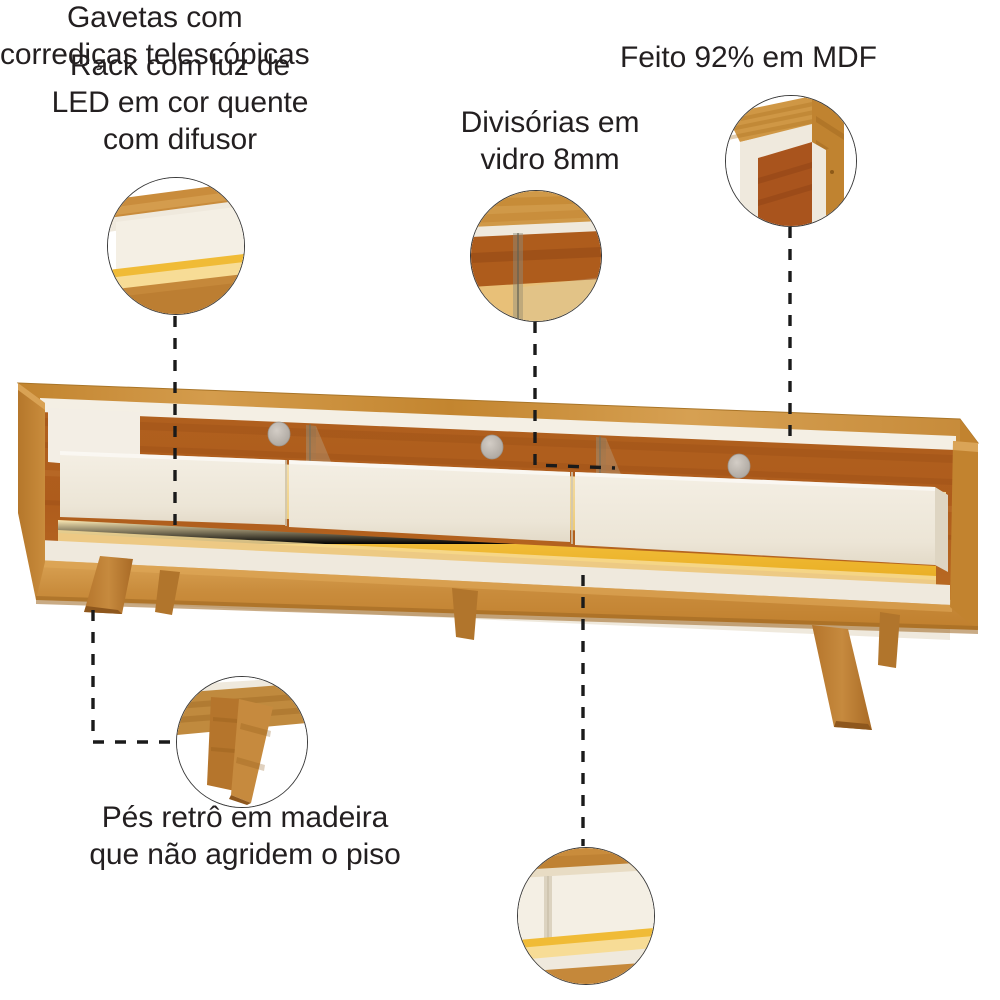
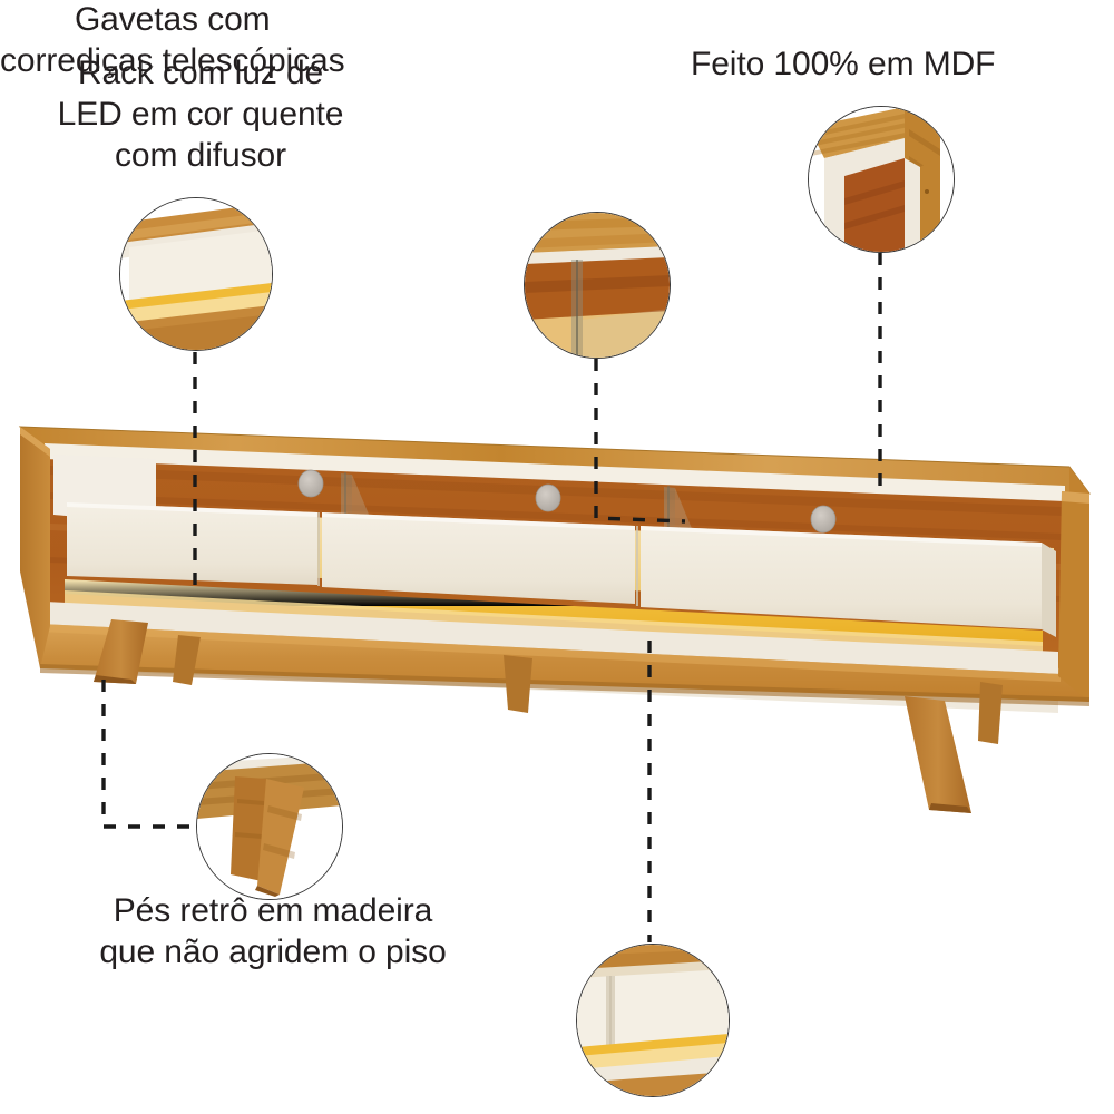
  Rack com luz de
  LED em cor quente
  com difusor
- Divisórias em
- vidro 8mm
- Feito 92% em MDF
+ Feito 100% em MDF
  Pés retrô em madeira
  que não agridem o piso
  Gavetas com
  corrediças telescópicas
